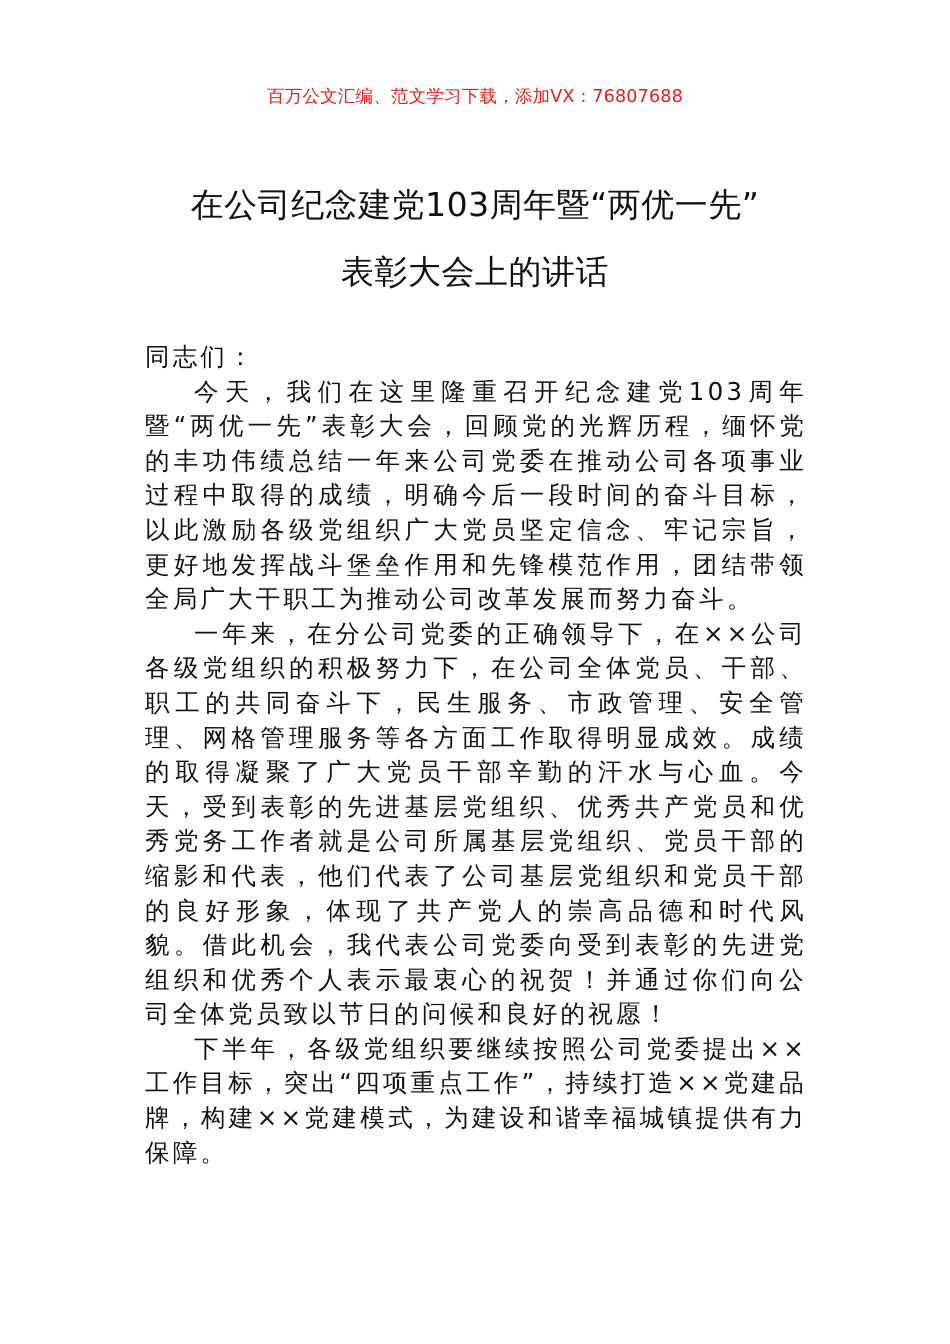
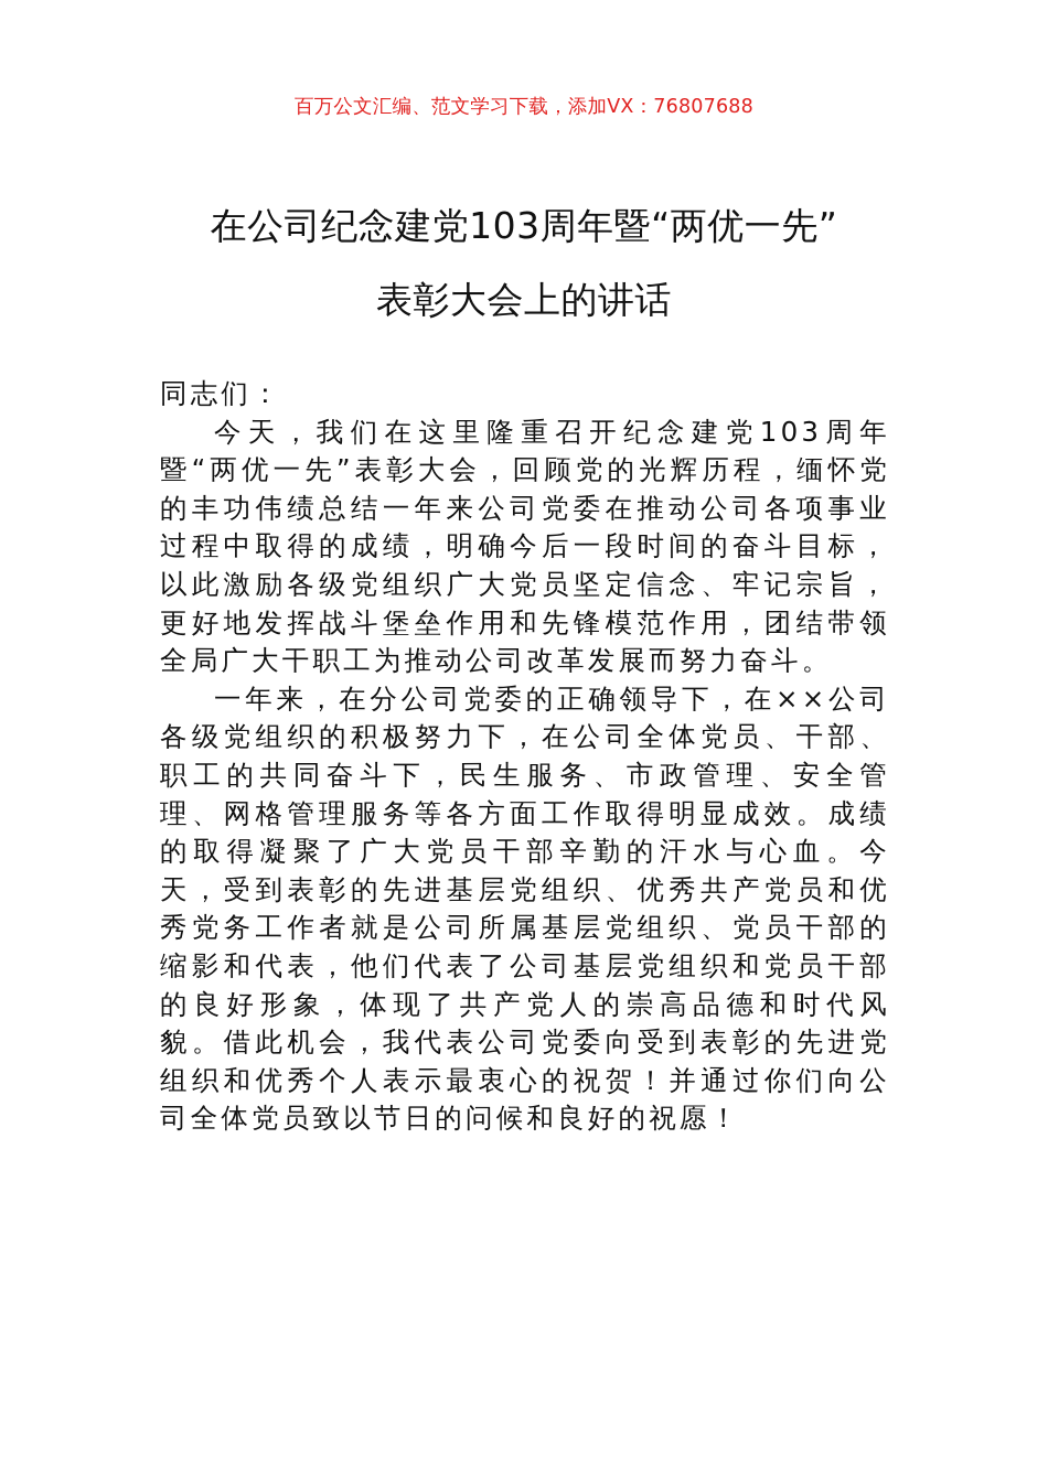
  百万公文汇编、范文学习下载，添加VX：76807688
  在公司纪念建党103周年暨“两优一先”
  表彰大会上的讲话
  同志们：
  今天，我们在这里隆重召开纪念建党103周年暨“两优一先”表彰大会，回顾党的光辉历程，缅怀党的丰功伟绩总结一年来公司党委在推动公司各项事业过程中取得的成绩，明确今后一段时间的奋斗目标，以此激励各级党组织广大党员坚定信念、牢记宗旨，更好地发挥战斗堡垒作用和先锋模范作用，团结带领全局广大干职工为推动公司改革发展而努力奋斗。
  一年来，在分公司党委的正确领导下，在××公司各级党组织的积极努力下，在公司全体党员、干部、职工的共同奋斗下，民生服务、市政管理、安全管理、网格管理服务等各方面工作取得明显成效。成绩的取得凝聚了广大党员干部辛勤的汗水与心血。今天，受到表彰的先进基层党组织、优秀共产党员和优秀党务工作者就是公司所属基层党组织、党员干部的缩影和代表，他们代表了公司基层党组织和党员干部的良好形象，体现了共产党人的崇高品德和时代风貌。借此机会，我代表公司党委向受到表彰的先进党组织和优秀个人表示最衷心的祝贺！并通过你们向公司全体党员致以节日的问候和良好的祝愿！
- 下半年，各级党组织要继续按照公司党委提出××工作目标，突出“四项重点工作”，持续打造××党建品牌，构建××党建模式，为建设和谐幸福城镇提供有力保障。
